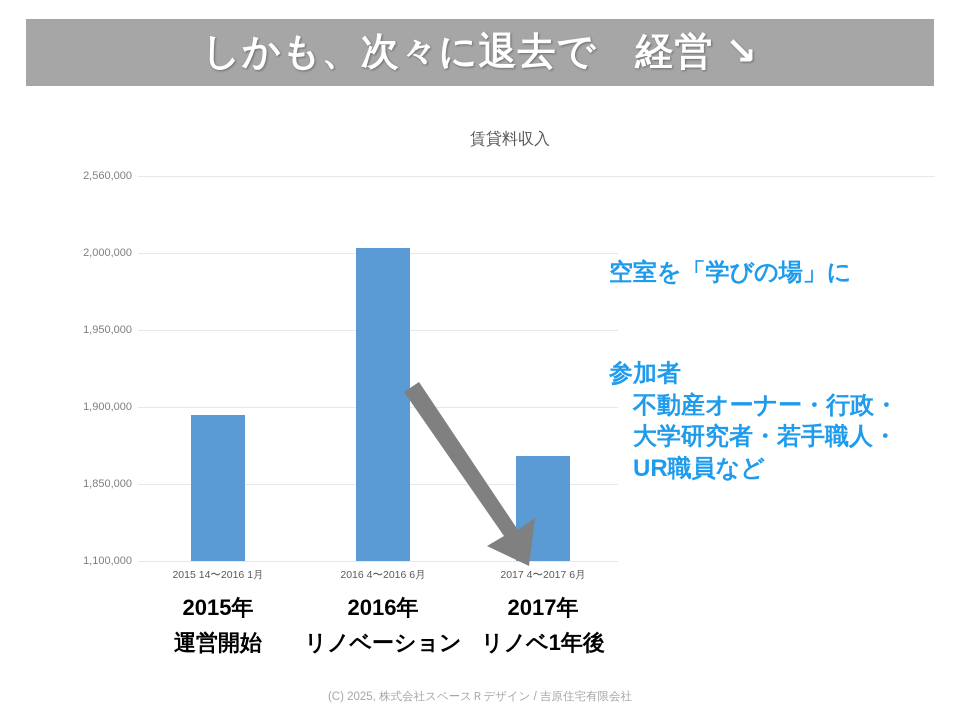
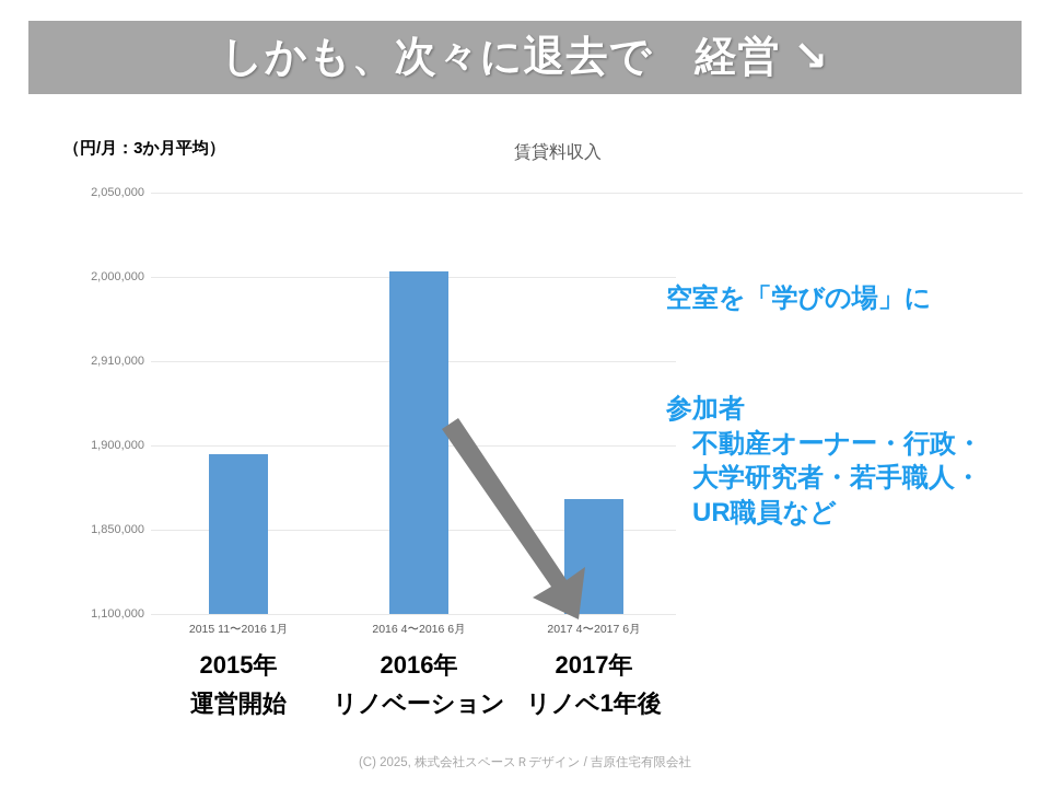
  しかも、次々に退去で 経営 ↘
+ （円/月：3か月平均）
  賃貸料収入
- 2,560,000
+ 2,050,000
  2,000,000
- 1,950,000
+ 2,910,000
  1,900,000
  1,850,000
  1,100,000
- 2015 14〜2016 1月
+ 2015 11〜2016 1月
  2016 4〜2016 6月
  2017 4〜2017 6月
  空室を「学びの場」に
  参加者
  不動産オーナー・行政・
  大学研究者・若手職人・
  UR職員など
  2015年
  運営開始
  2016年
  リノベーション
  2017年
  リノベ1年後
  (C) 2025, 株式会社スペースＲデザイン / 吉原住宅有限会社
